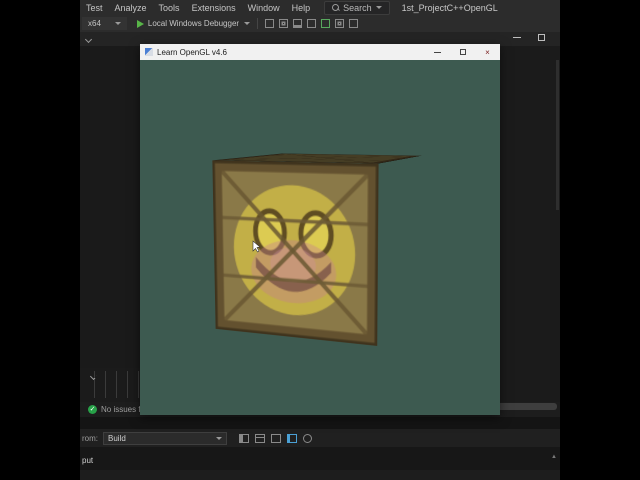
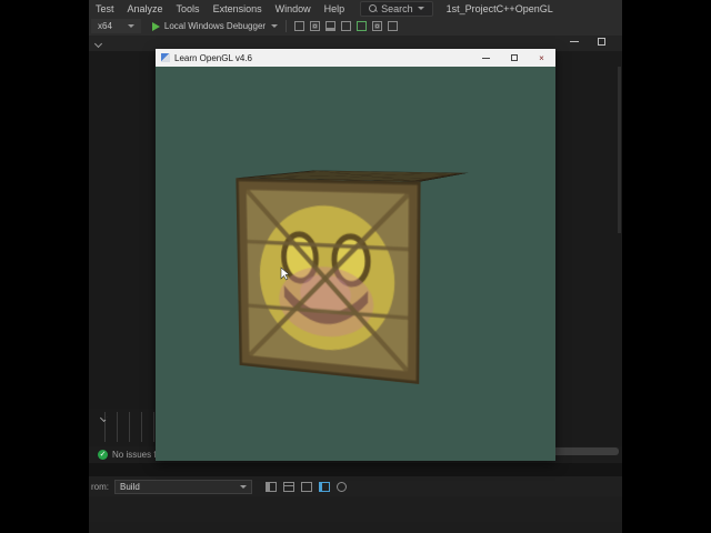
  Test
  Analyze
  Tools
  Extensions
  Window
  Help
  Search
  1st_ProjectC++OpenGL
  x64
  Local Windows Debugger
  rom:
  Build
- put
  Learn OpenGL v4.6
  ×
